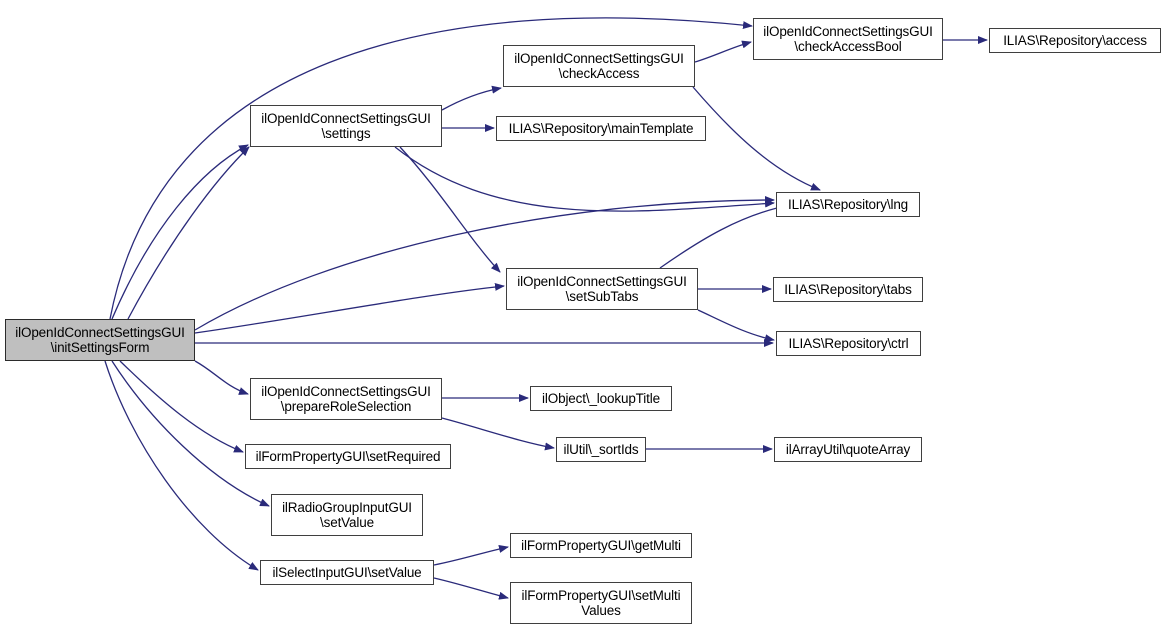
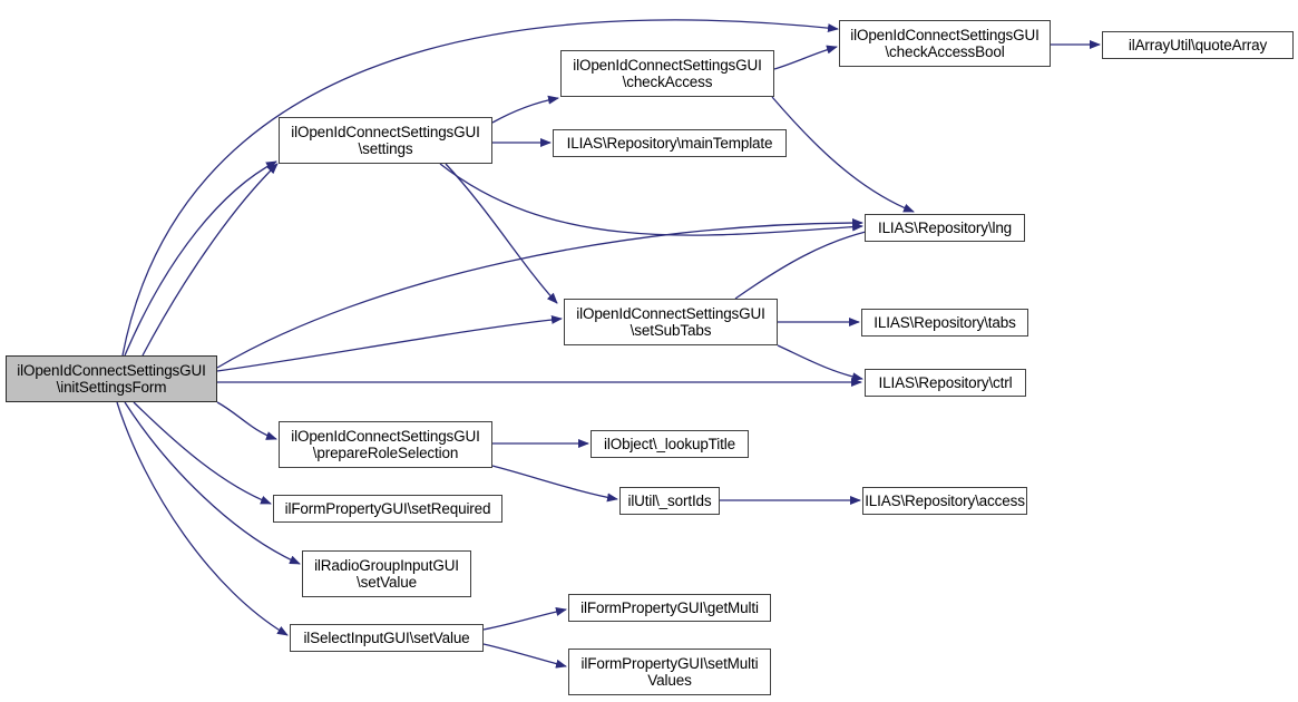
  ilOpenIdConnectSettingsGUI
  \initSettingsForm
  ilOpenIdConnectSettingsGUI
  \settings
  ilOpenIdConnectSettingsGUI
  \checkAccess
  ilOpenIdConnectSettingsGUI
  \checkAccessBool
- ILIAS\Repository\access
+ ilArrayUtil\quoteArray
  ILIAS\Repository\mainTemplate
  ILIAS\Repository\lng
  ilOpenIdConnectSettingsGUI
  \setSubTabs
  ILIAS\Repository\tabs
  ILIAS\Repository\ctrl
  ilOpenIdConnectSettingsGUI
  \prepareRoleSelection
  ilObject\_lookupTitle
  ilUtil\_sortIds
- ilArrayUtil\quoteArray
+ ILIAS\Repository\access
  ilFormPropertyGUI\setRequired
  ilRadioGroupInputGUI
  \setValue
  ilSelectInputGUI\setValue
  ilFormPropertyGUI\getMulti
  ilFormPropertyGUI\setMulti
  Values
